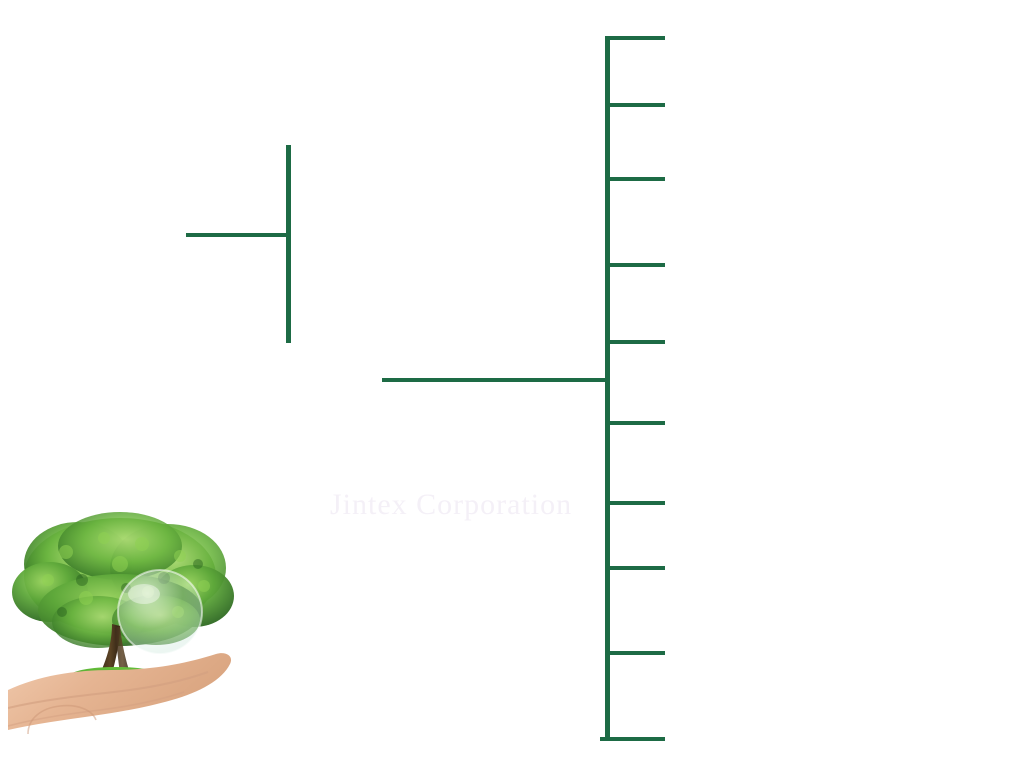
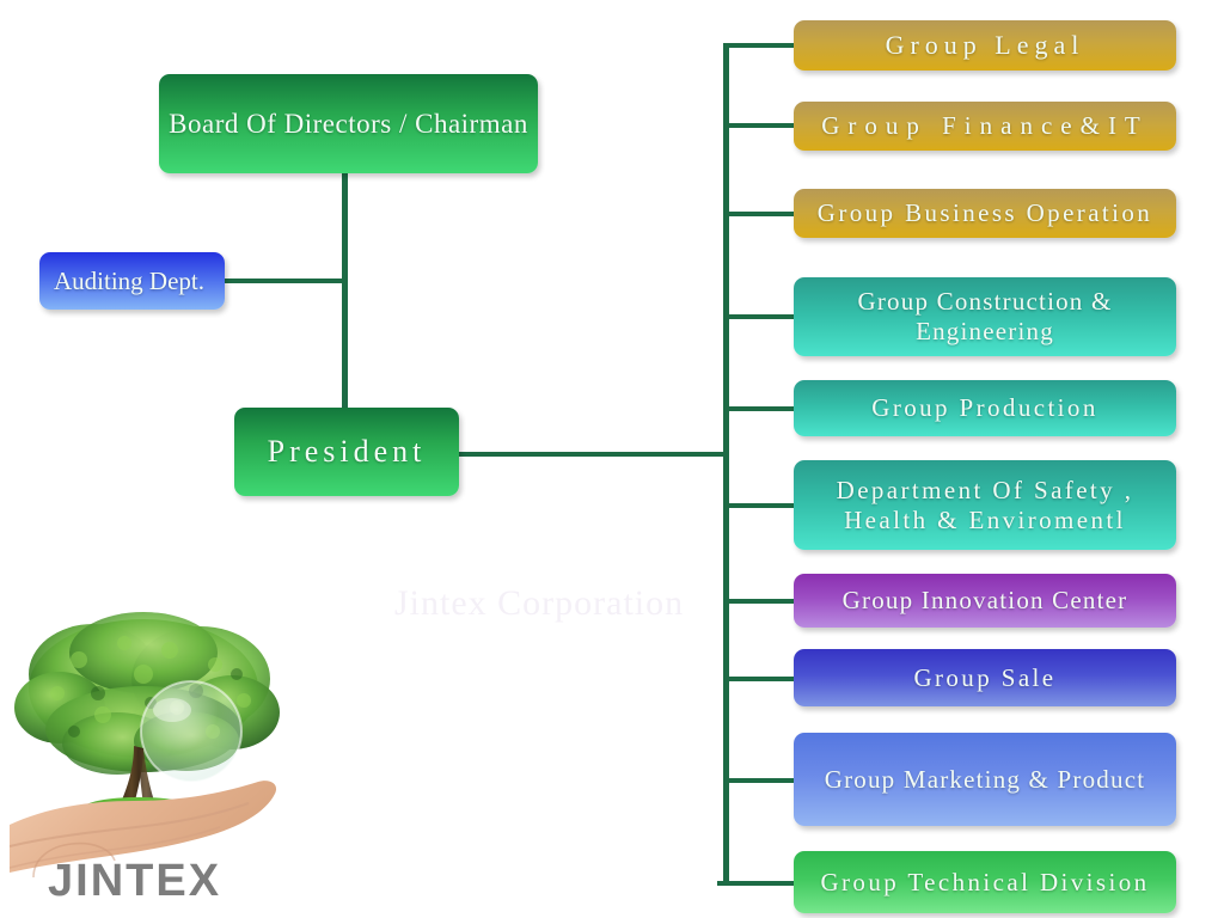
+ Board Of Directors / Chairman
+ Auditing Dept.
+ President
+ Group Legal
+ Group Finance&IT
+ Group Business Operation
+ Group Construction & Engineering
+ Group Production
+ Department Of Safety , Health & Enviromentl
+ Group Innovation Center
+ Group Sale
+ Group Marketing & Product
+ Group Technical Division
+ JINTEX
